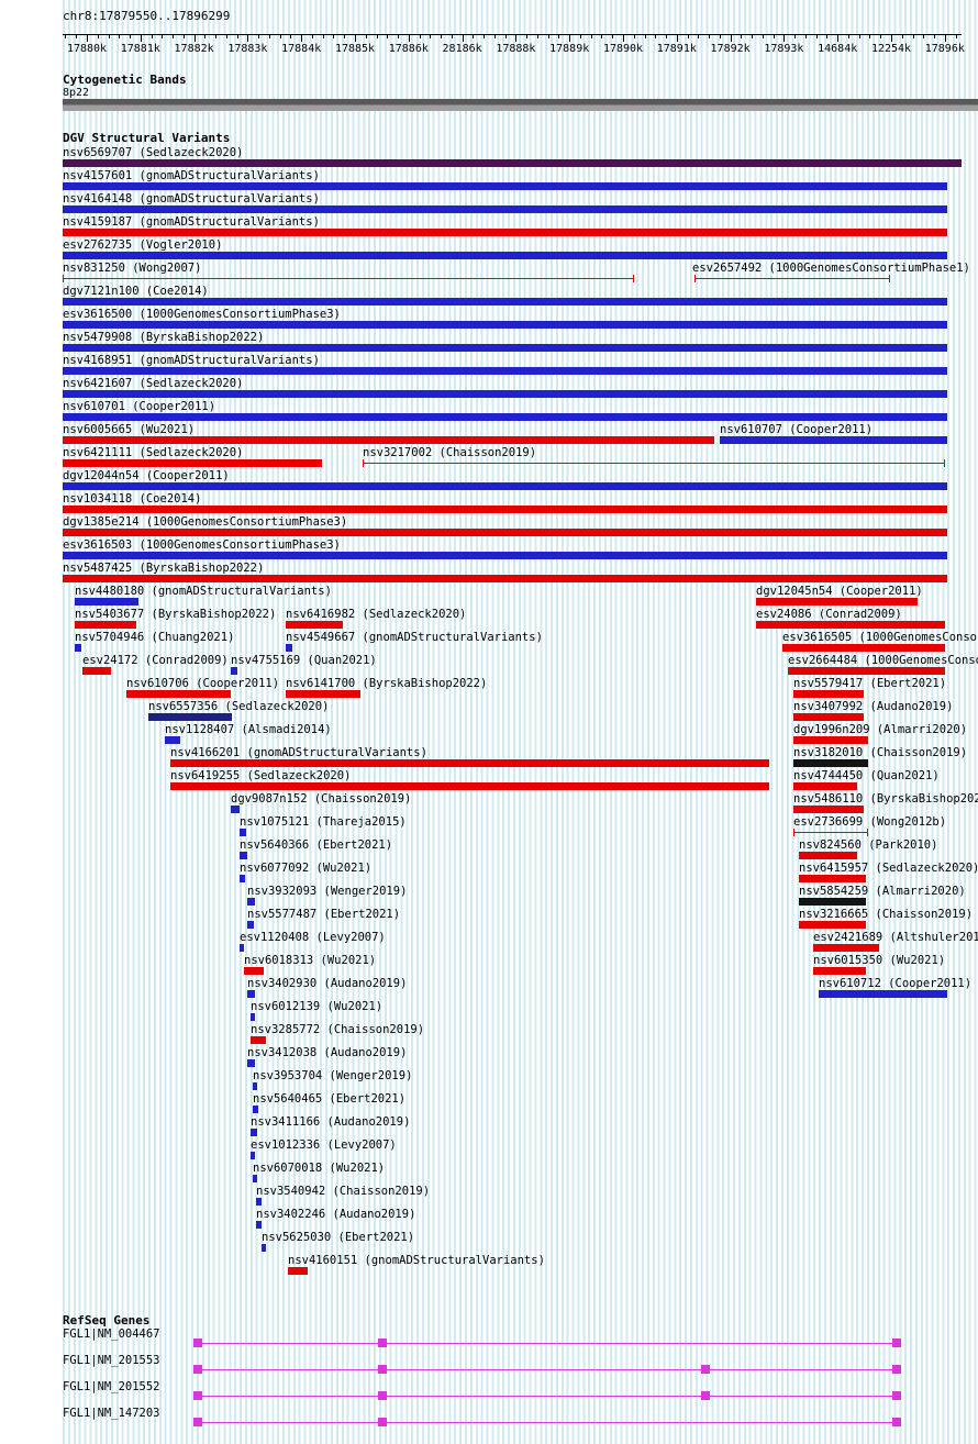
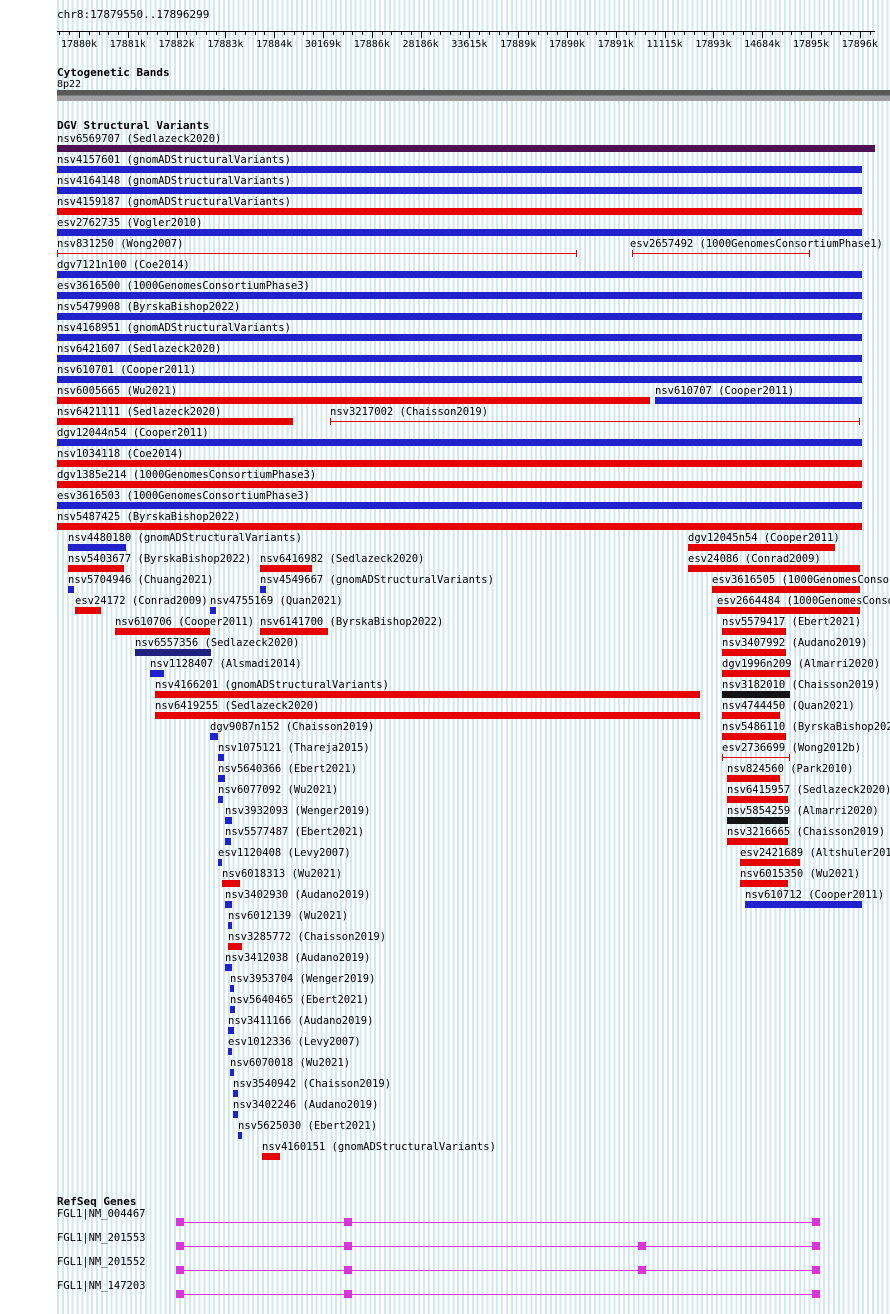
  chr8:17879550..17896299
  17880k
  17881k
  17882k
  17883k
  17884k
- 17885k
+ 30169k
  17886k
  28186k
- 17888k
+ 33615k
  17889k
  17890k
  17891k
- 17892k
+ 11115k
  17893k
  14684k
- 12254k
+ 17895k
  17896k
  Cytogenetic Bands
  8p22
  DGV Structural Variants
  nsv6569707 (Sedlazeck2020)
  nsv4157601 (gnomADStructuralVariants)
  nsv4164148 (gnomADStructuralVariants)
  nsv4159187 (gnomADStructuralVariants)
  esv2762735 (Vogler2010)
  nsv831250 (Wong2007)
  esv2657492 (1000GenomesConsortiumPhase1)
  dgv7121n100 (Coe2014)
  esv3616500 (1000GenomesConsortiumPhase3)
  nsv5479908 (ByrskaBishop2022)
  nsv4168951 (gnomADStructuralVariants)
  nsv6421607 (Sedlazeck2020)
  nsv610701 (Cooper2011)
  nsv6005665 (Wu2021)
  nsv610707 (Cooper2011)
  nsv6421111 (Sedlazeck2020)
  nsv3217002 (Chaisson2019)
  dgv12044n54 (Cooper2011)
  nsv1034118 (Coe2014)
  dgv1385e214 (1000GenomesConsortiumPhase3)
  esv3616503 (1000GenomesConsortiumPhase3)
  nsv5487425 (ByrskaBishop2022)
  nsv4480180 (gnomADStructuralVariants)
  dgv12045n54 (Cooper2011)
  nsv5403677 (ByrskaBishop2022)
  nsv6416982 (Sedlazeck2020)
  esv24086 (Conrad2009)
  nsv5704946 (Chuang2021)
  nsv4549667 (gnomADStructuralVariants)
  esv3616505 (1000GenomesConso
  esv24172 (Conrad2009)
  nsv4755169 (Quan2021)
  esv2664484 (1000GenomesCons
  nsv610706 (Cooper2011)
  nsv6141700 (ByrskaBishop2022)
  nsv5579417 (Ebert2021)
  nsv6557356 (Sedlazeck2020)
  nsv3407992 (Audano2019)
  nsv1128407 (Alsmadi2014)
  dgv1996n209 (Almarri2020)
  nsv4166201 (gnomADStructuralVariants)
  nsv3182010 (Chaisson2019)
  nsv6419255 (Sedlazeck2020)
  nsv4744450 (Quan2021)
  dgv9087n152 (Chaisson2019)
  nsv5486110 (ByrskaBishop20
  nsv1075121 (Thareja2015)
  esv2736699 (Wong2012b)
  nsv5640366 (Ebert2021)
  nsv824560 (Park2010)
  nsv6077092 (Wu2021)
  nsv6415957 (Sedlazeck2020)
  nsv3932093 (Wenger2019)
  nsv5854259 (Almarri2020)
  nsv5577487 (Ebert2021)
  nsv3216665 (Chaisson2019)
  esv1120408 (Levy2007)
  esv2421689 (Altshuler201
  nsv6018313 (Wu2021)
  nsv6015350 (Wu2021)
  nsv3402930 (Audano2019)
  nsv610712 (Cooper2011)
  nsv6012139 (Wu2021)
  nsv3285772 (Chaisson2019)
  nsv3412038 (Audano2019)
  nsv3953704 (Wenger2019)
  nsv5640465 (Ebert2021)
  nsv3411166 (Audano2019)
  esv1012336 (Levy2007)
  nsv6070018 (Wu2021)
  nsv3540942 (Chaisson2019)
  nsv3402246 (Audano2019)
  nsv5625030 (Ebert2021)
  nsv4160151 (gnomADStructuralVariants)
  RefSeq Genes
  FGL1|NM_004467
  FGL1|NM_201553
  FGL1|NM_201552
  FGL1|NM_147203
